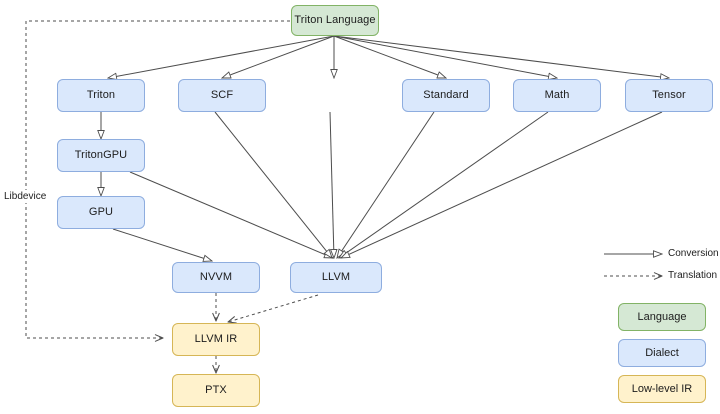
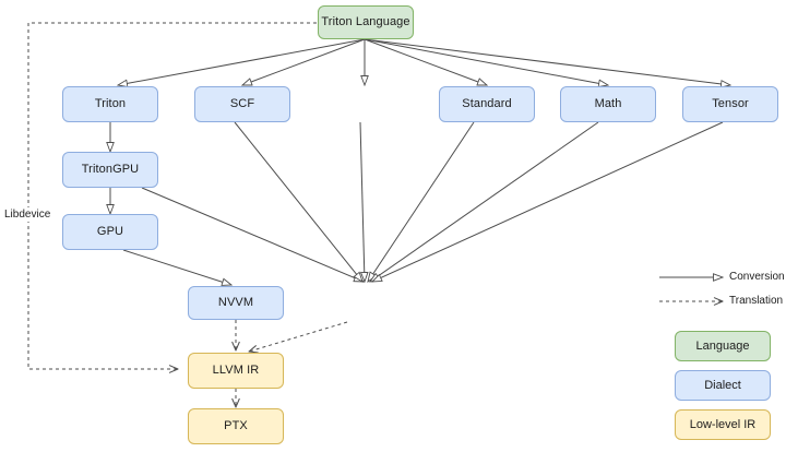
  Triton Language
  Triton
  SCF
  Standard
  Math
  Tensor
  TritonGPU
  GPU
  NVVM
- LLVM
  LLVM IR
  PTX
  Libdevice
  Conversion
  Translation
  Language
  Dialect
  Low-level IR
